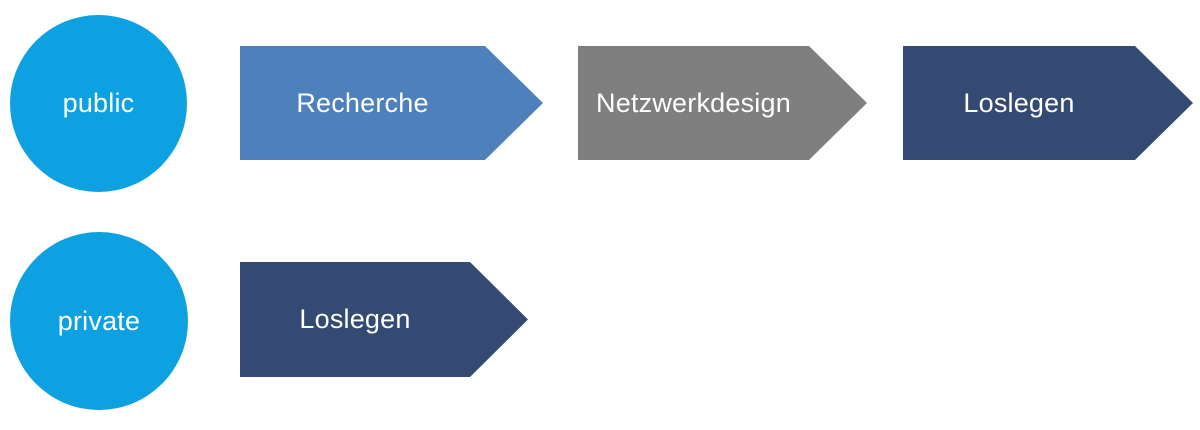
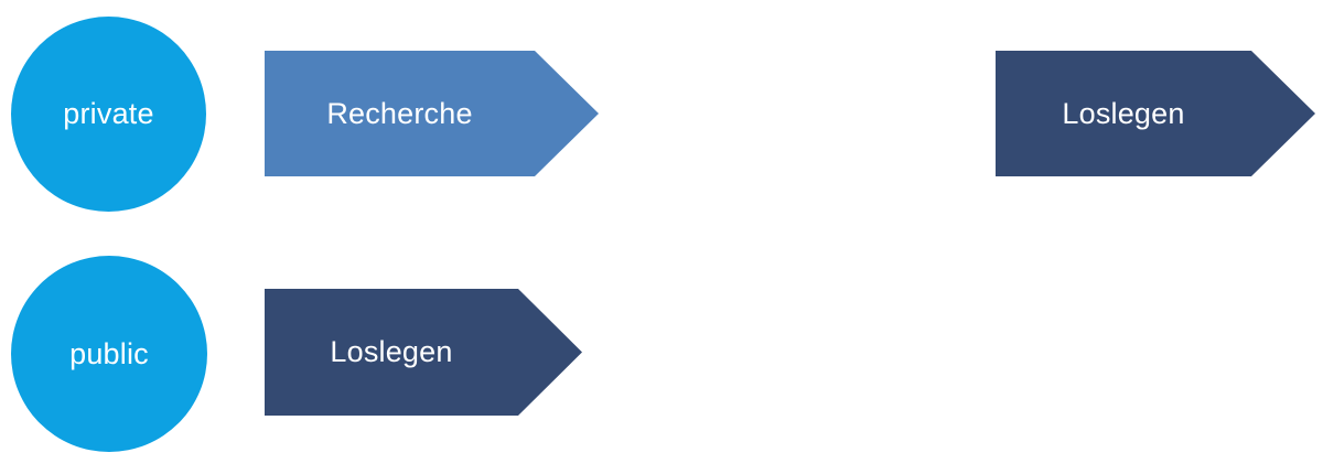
- public
+ private
  Recherche
- Netzwerkdesign
  Loslegen
- private
+ public
  Loslegen
